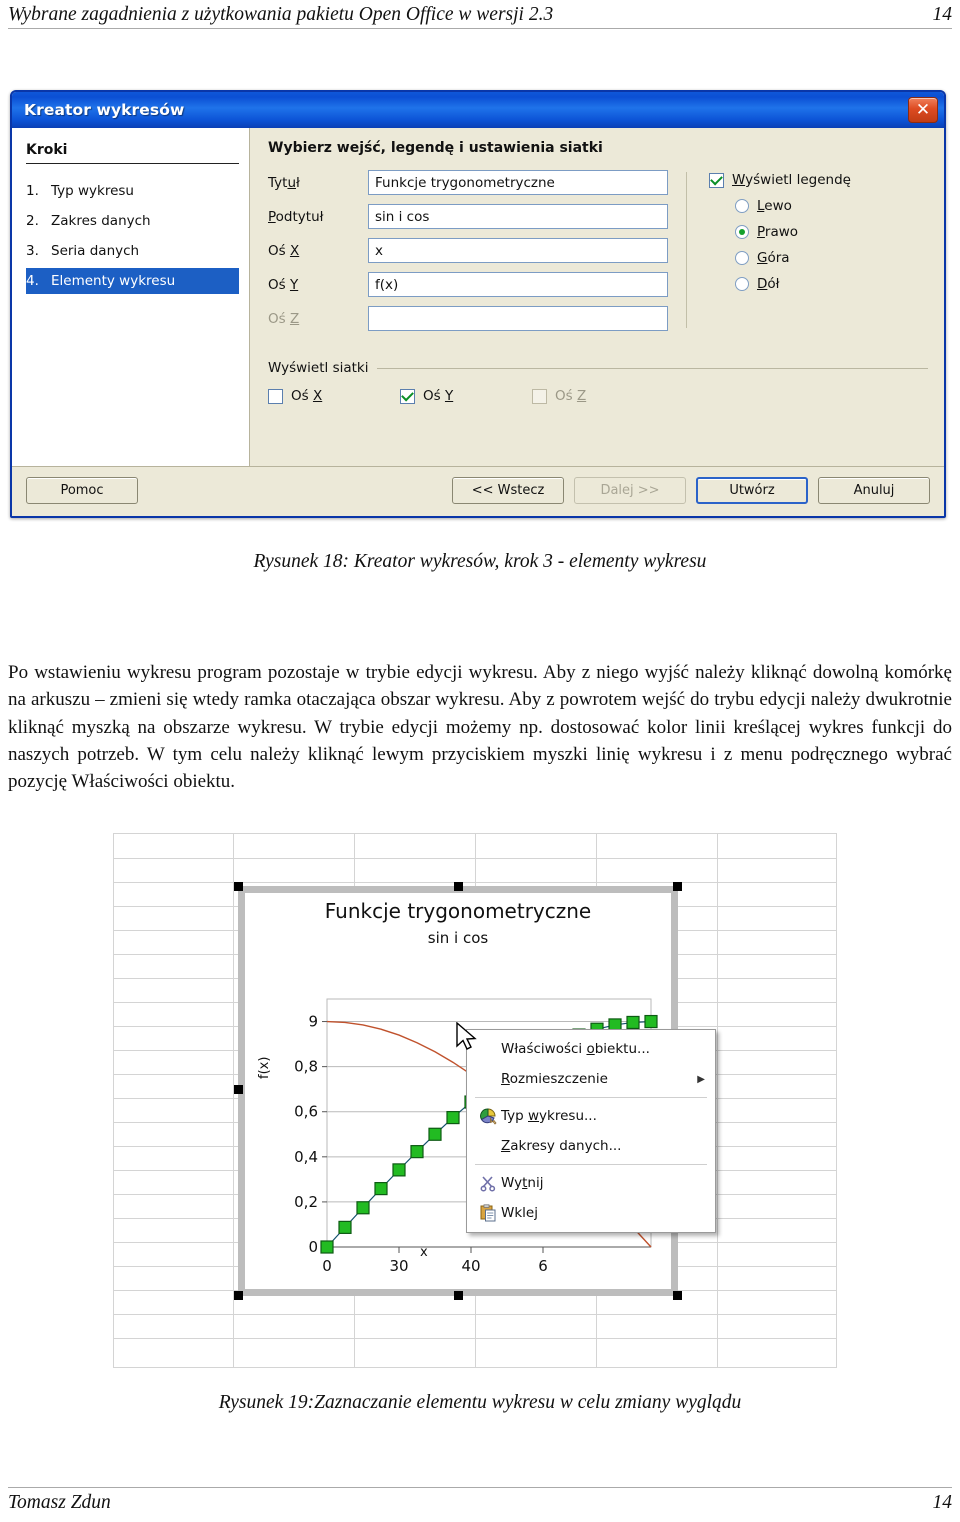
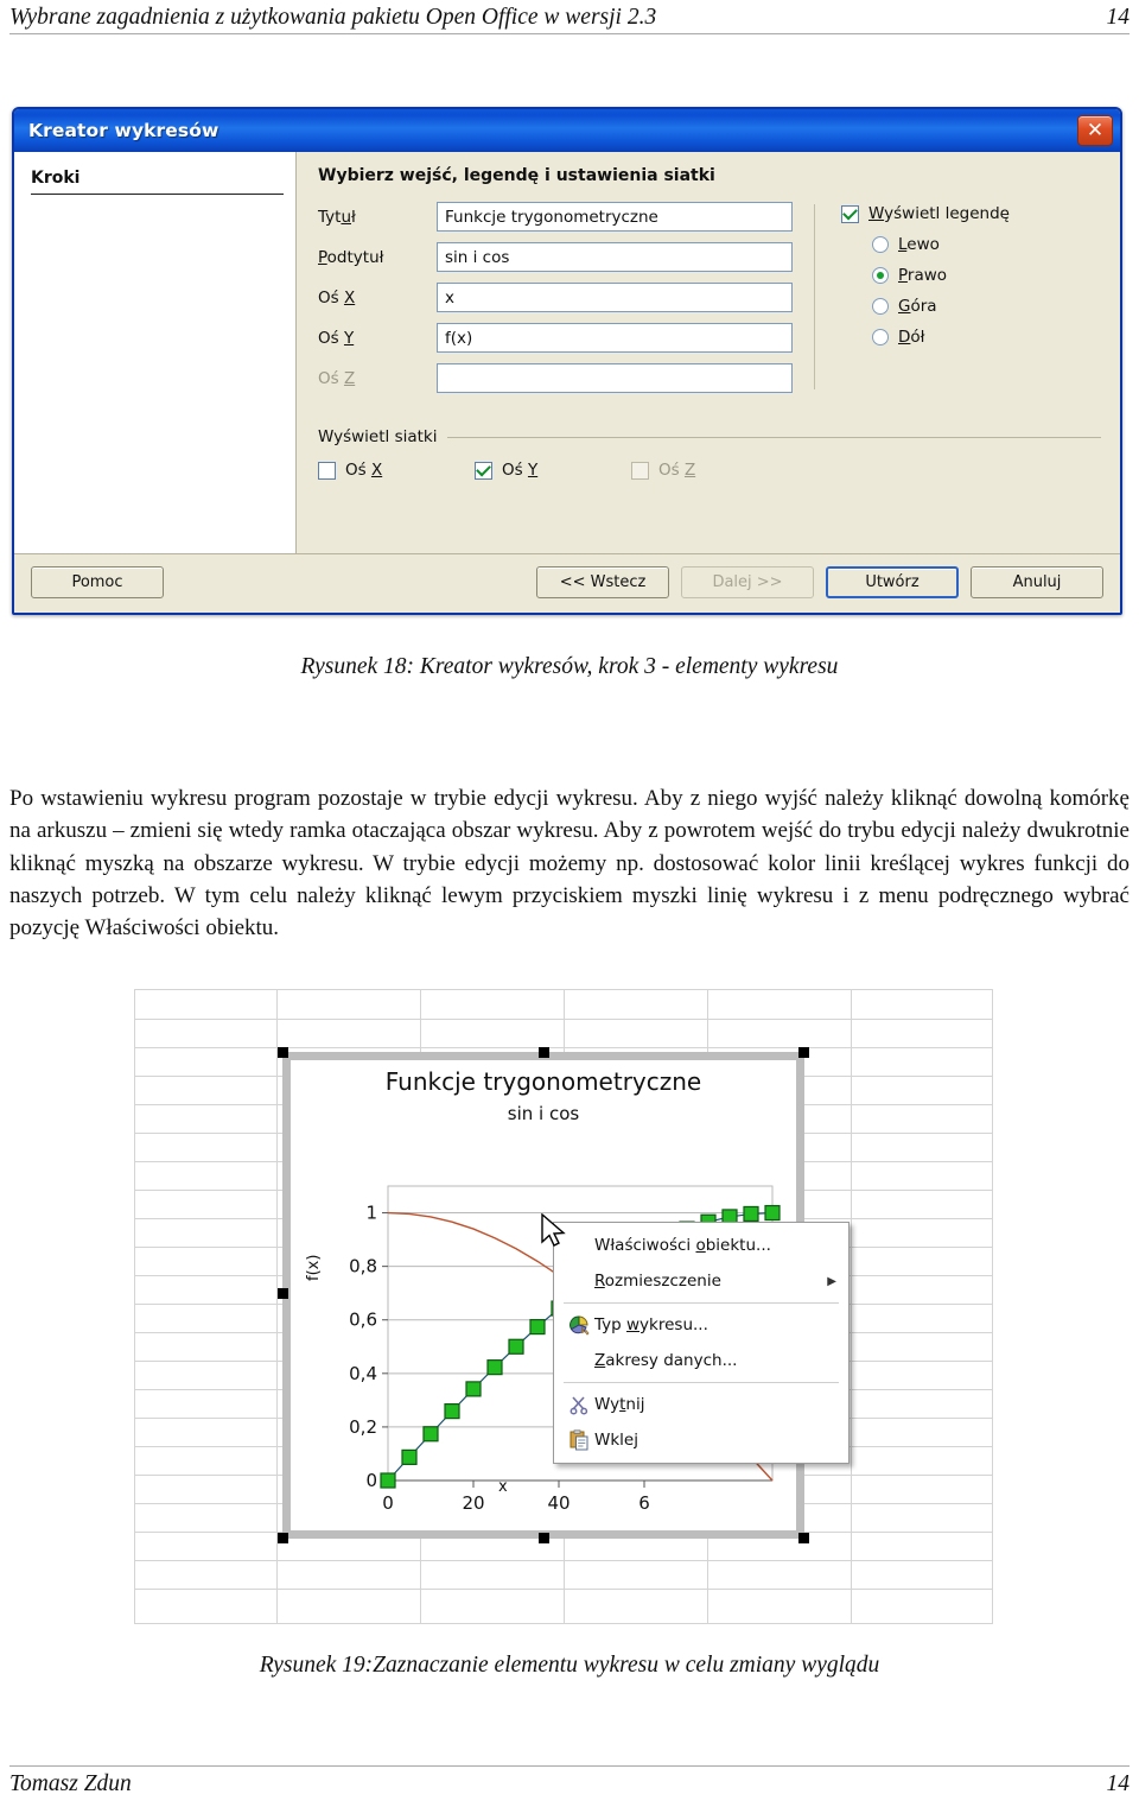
  Wybrane zagadnienia z użytkowania pakietu Open Office w wersji 2.3
  14
  Kreator wykresów
  ✕
  Kroki
- 1.
- Typ wykresu
- 2.
- Zakres danych
- 3.
- Seria danych
- 4.
- Elementy wykresu
  Wybierz wejść, legendę i ustawienia siatki
  Tytuł
  Funkcje trygonometryczne
  Podtytuł
  sin i cos
  Oś X
  x
  Oś Y
  f(x)
  Oś Z
  Wyświetl legendę
  Lewo
  Prawo
  Góra
  Dół
  Wyświetl siatki
  Oś X
  Oś Y
  Oś Z
  Pomoc
  << Wstecz
  Dalej >>
  Utwórz
  Anuluj
  Rysunek 18: Kreator wykresów, krok 3 - elementy wykresu
  Po wstawieniu wykresu program pozostaje w trybie edycji wykresu. Aby z niego wyjść należy kliknąć dowolną komórkę na arkuszu – zmieni się wtedy ramka otaczająca obszar wykresu. Aby z powrotem wejść do trybu edycji należy dwukrotnie kliknąć myszką na obszarze wykresu. W trybie edycji możemy np. dostosować kolor linii kreślącej wykres funkcji do naszych potrzeb. W tym celu należy kliknąć lewym przyciskiem myszki linię wykresu i z menu podręcznego wybrać pozycję Właściwości obiektu.
  Funkcje trygonometryczne
  sin i cos
  x
  0
  0,2
  0,4
  0,6
  0,8
- 9
+ 1
  0
- 30
+ 20
  40
  6
  Właściwości obiektu...
  Rozmieszczenie
  ▶
  Typ wykresu...
  Zakresy danych...
  Wytnij
  Wklej
  Rysunek 19:Zaznaczanie elementu wykresu w celu zmiany wyglądu
  Tomasz Zdun
  14
